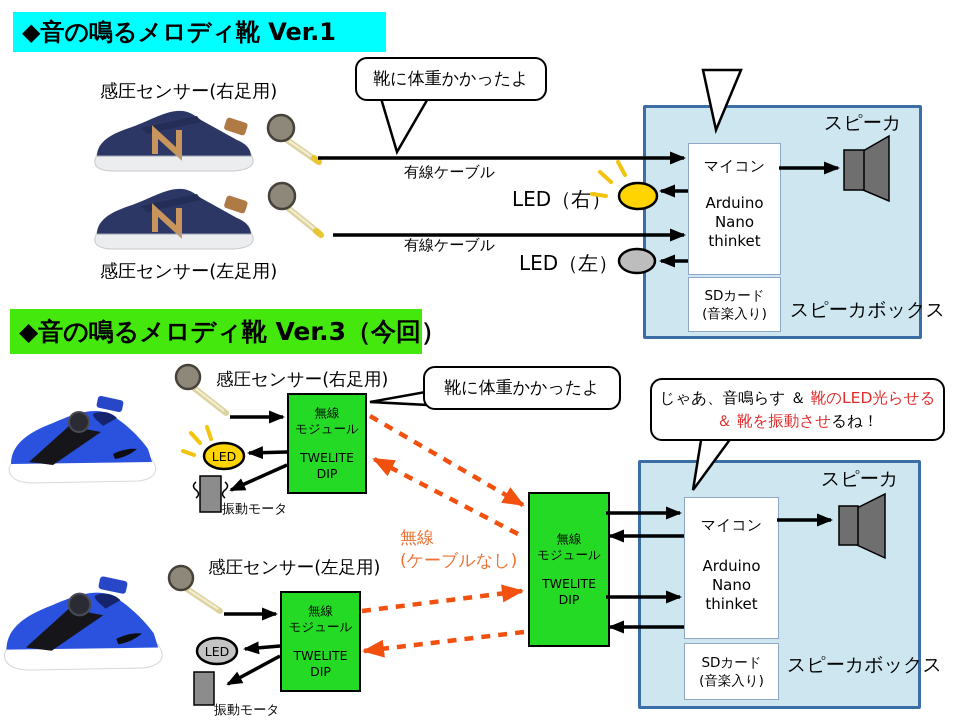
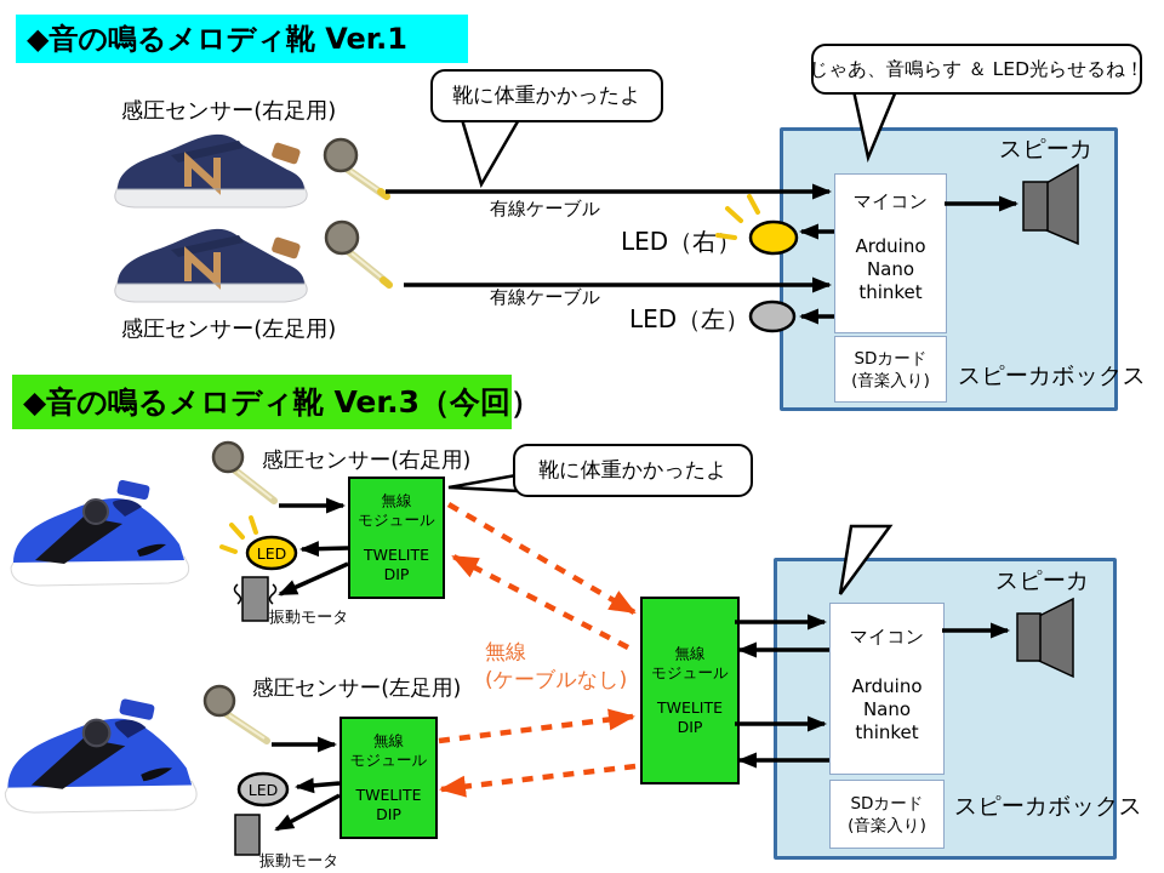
  ◆音の鳴るメロディ靴 Ver.1
  ◆音の鳴るメロディ靴 Ver.3（今回
  感圧センサー(右足用)
  感圧センサー(左足用)
  有線ケーブル
  有線ケーブル
  LED（右）
  LED（左）
  スピーカ
  スピーカボックス
  感圧センサー(右足用)
  感圧センサー(左足用)
  振動モータ
  振動モータ
  スピーカ
  スピーカボックス
  無線
  (ケーブルなし)
  マイコン
  Arduino
  Nano
  thinket
  SDカード
  (音楽入り)
  マイコン
  Arduino
  Nano
  thinket
  SDカード
  (音楽入り)
  無線
  モジュール
  TWELITE
  DIP
  無線
  モジュール
  TWELITE
  DIP
  無線
  モジュール
  TWELITE
  DIP
  LED
  LED
  靴に体重かかったよ
+ じゃあ、音鳴らす ＆ LED光らせるね！
  靴に体重かかったよ
- じゃあ、音鳴らす ＆ 靴のLED光らせる
- ＆ 靴を振動させるね！
